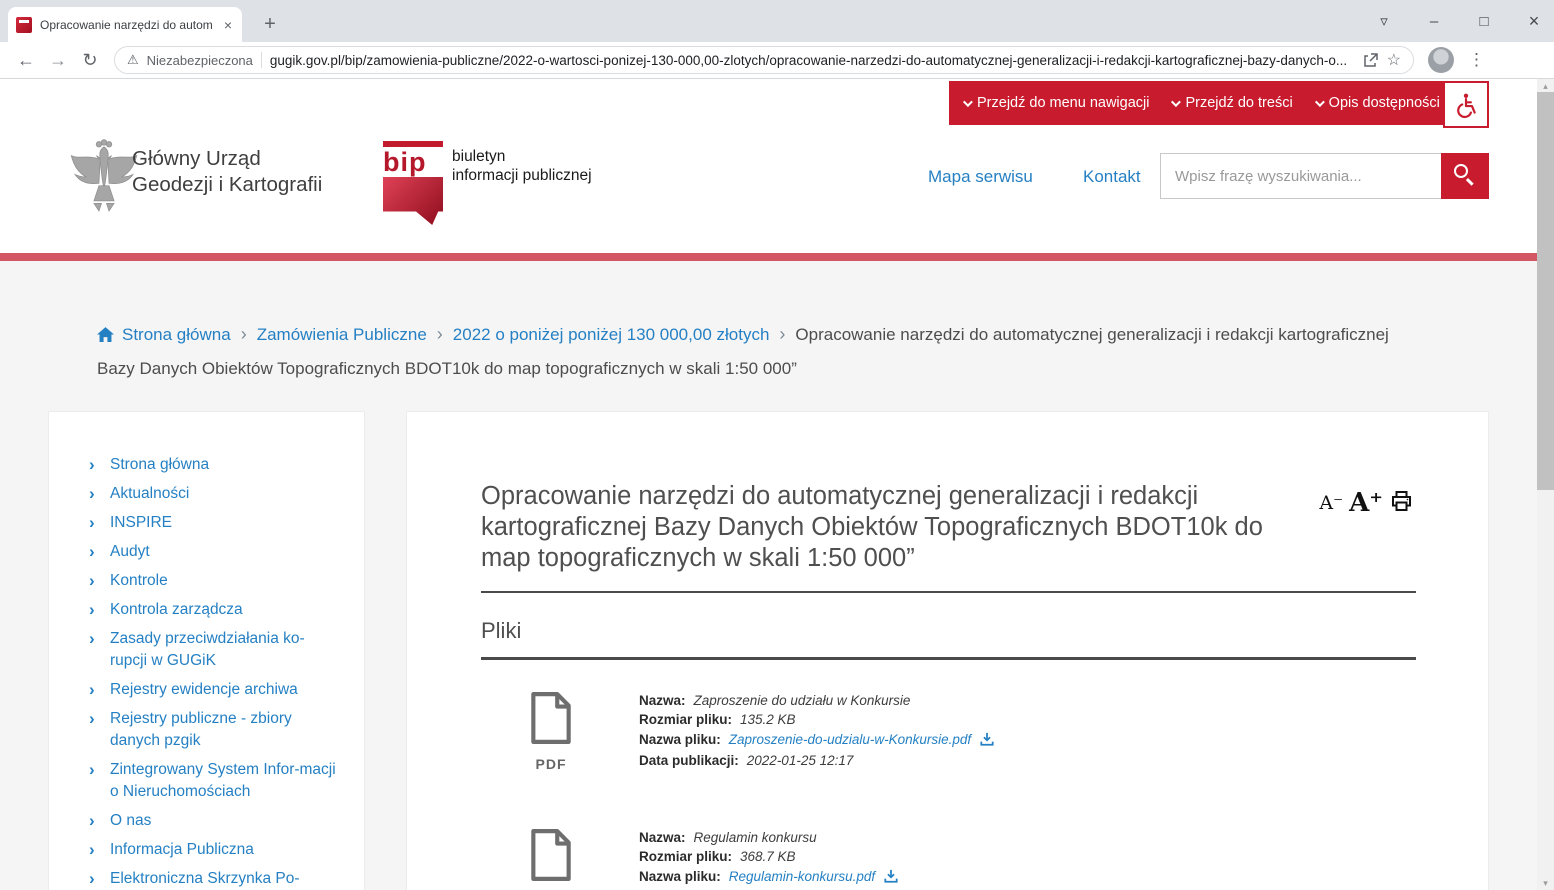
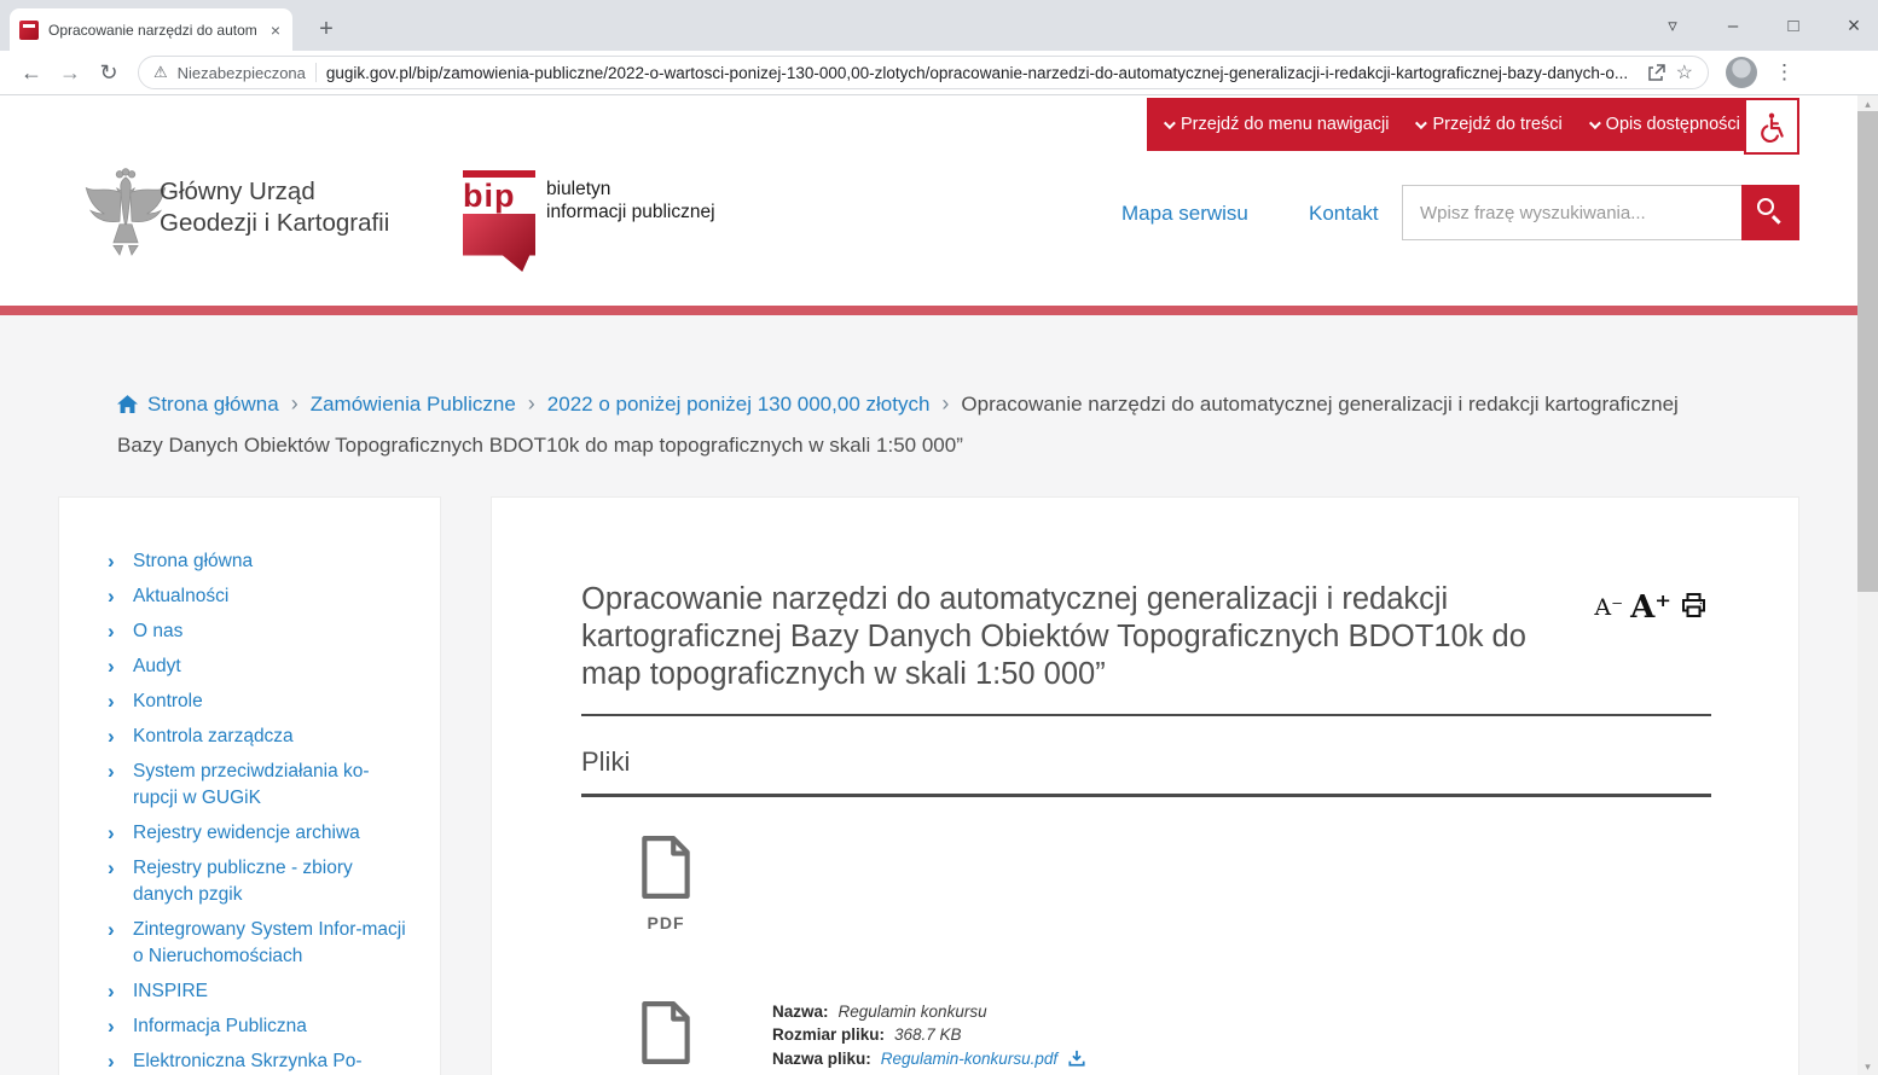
  Opracowanie narzędzi do autom
  ×
  +
  ▿
  –
  □
  ×
  ←
  →
  ↻
  ⚠
  Niezabezpieczona
  gugik.gov.pl/bip/zamowienia-publiczne/2022-o-wartosci-ponizej-130-000,00-zlotych/opracowanie-narzedzi-do-automatycznej-generalizacji-i-redakcji-kartograficznej-bazy-danych-o...
  ☆
  ⋮
  ▴
  ▾
  Przejdź do menu nawigacji
  Przejdź do treści
  Opis dostępności
  Główny Urząd
  Geodezji i Kartografii
  bip
  biuletyn
  informacji publicznej
  Mapa serwisu
  Kontakt
  Wpisz frazę wyszukiwania...
  Strona główna › Zamówienia Publiczne › 2022 o poniżej poniżej 130 000,00 złotych › Opracowanie narzędzi do automatycznej generalizacji i redakcji kartograficznej Bazy Danych Obiektów Topograficznych BDOT10k do map topograficznych w skali 1:50 000”
  ›
  Strona główna
  ›
  Aktualności
  ›
- INSPIRE
+ O nas
  ›
  Audyt
  ›
  Kontrole
  ›
  Kontrola zarządcza
  ›
- Zasady przeciwdziałania ko-rupcji w GUGiK
+ System przeciwdziałania ko-rupcji w GUGiK
  ›
  Rejestry ewidencje archiwa
  ›
  Rejestry publiczne - zbiory danych pzgik
  ›
  Zintegrowany System Infor-macji o Nieruchomościach
  ›
- O nas
+ INSPIRE
  ›
  Informacja Publiczna
  ›
  Elektroniczna Skrzynka Po-
  A⁻
  A⁺
  Opracowanie narzędzi do automatycznej generalizacji i redakcji kartograficznej Bazy Danych Obiektów Topograficznych BDOT10k do map topograficznych w skali 1:50 000”
  Pliki
  PDF
- Nazwa: Zaproszenie do udziału w Konkursie
- Rozmiar pliku: 135.2 KB
- Nazwa pliku: Zaproszenie-do-udzialu-w-Konkursie.pdf
- Data publikacji: 2022-01-25 12:17
  Nazwa: Regulamin konkursu
  Rozmiar pliku: 368.7 KB
  Nazwa pliku: Regulamin-konkursu.pdf
